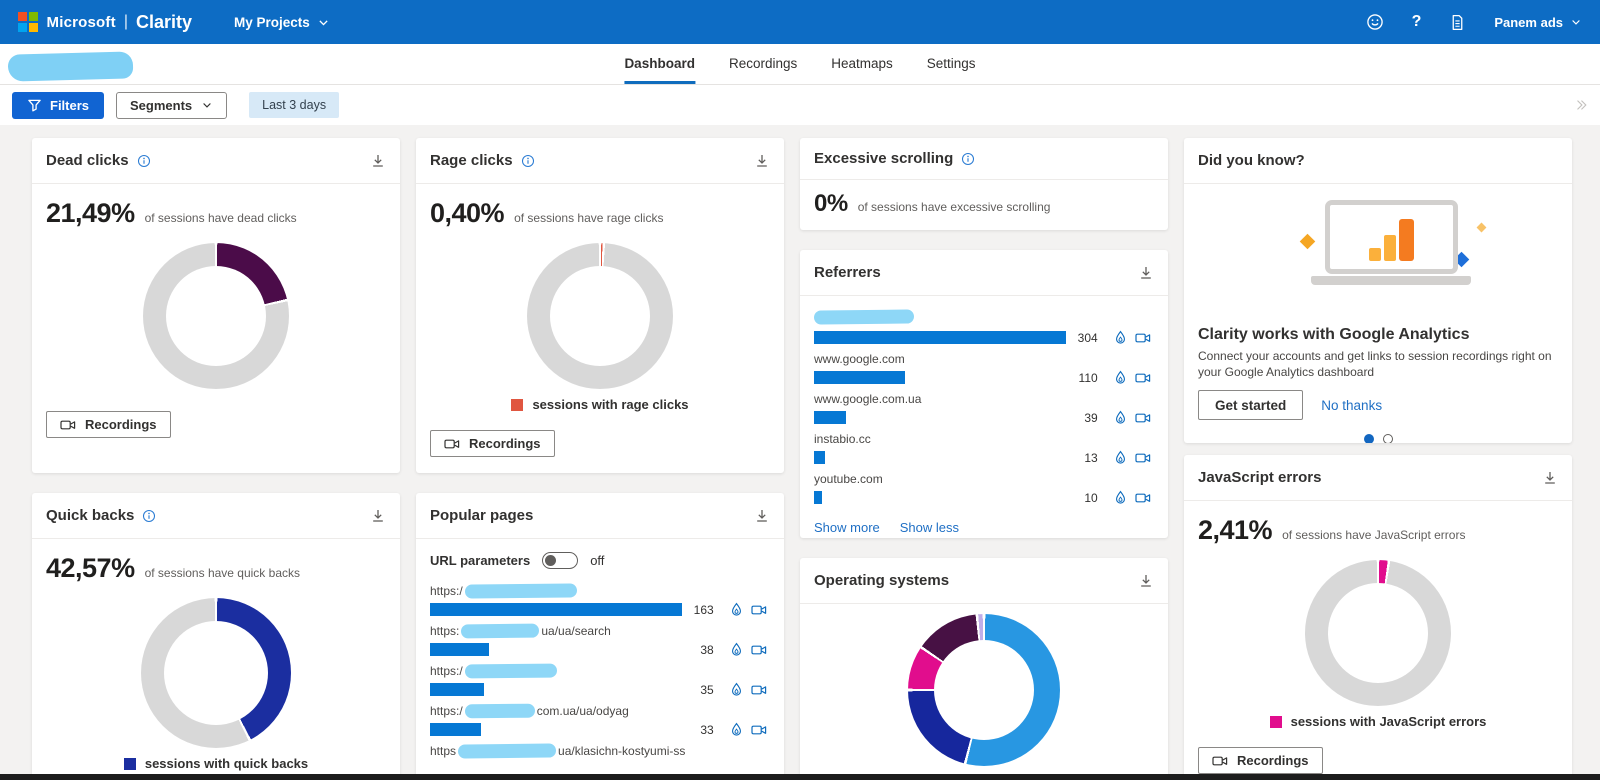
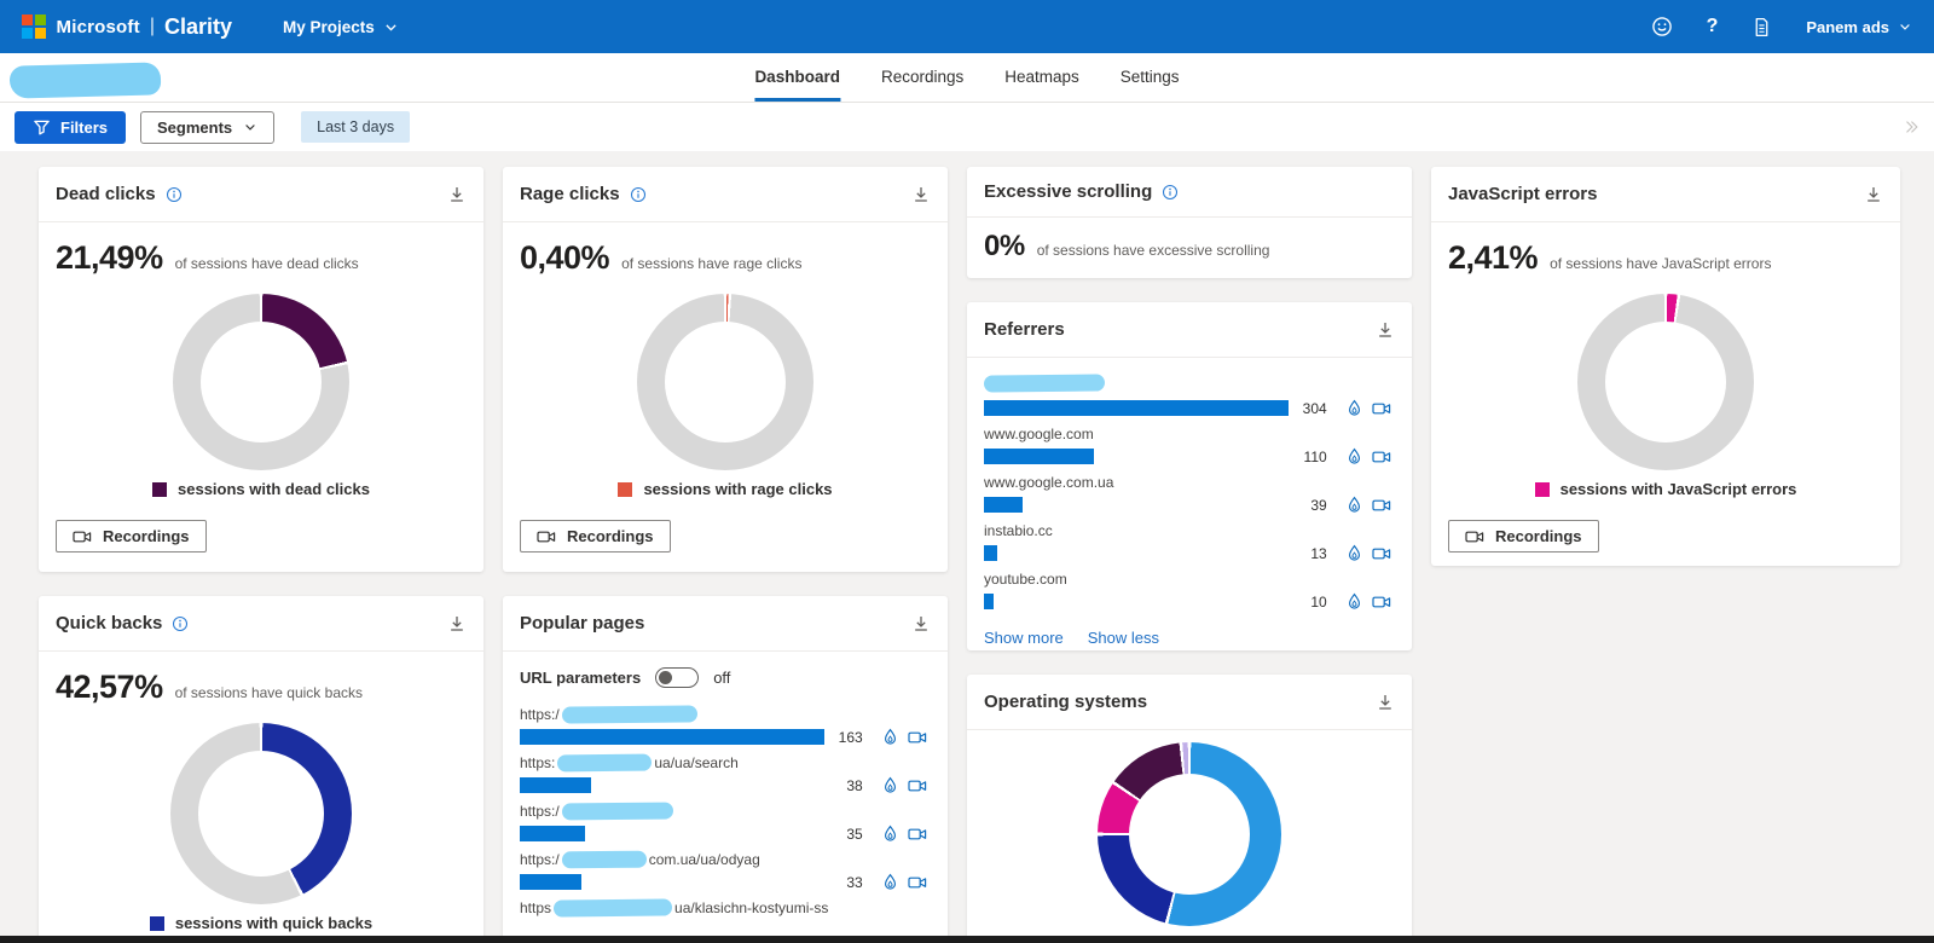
  Microsoft
  |
  Clarity
  My Projects
  ?
  Panem ads
  Dashboard
  Recordings
  Heatmaps
  Settings
  Filters
  Segments
  Last 3 days
  Dead clicks
  21,49%
  of sessions have dead clicks
+ sessions with dead clicks
  Recordings
  Quick backs
  42,57%
  of sessions have quick backs
  sessions with quick backs
  Rage clicks
  0,40%
  of sessions have rage clicks
  sessions with rage clicks
  Recordings
  Popular pages
  URL parameters
  off
  https:/
  163
  https:
  ua/ua/search
  38
  https:/
  35
  https:/
  com.ua/ua/odyag
  33
  https
  ua/klasichn-kostyumi-ss
  Excessive scrolling
  0%
  of sessions have excessive scrolling
  Referrers
  304
  www.google.com
  110
  www.google.com.ua
  39
  instabio.cc
  13
  youtube.com
  10
  Show more
  Show less
  Operating systems
- Did you know?
- Clarity works with Google Analytics
- Connect your accounts and get links to session recordings right on your Google Analytics dashboard
- Get started
- No thanks
  JavaScript errors
  2,41%
  of sessions have JavaScript errors
  sessions with JavaScript errors
  Recordings
